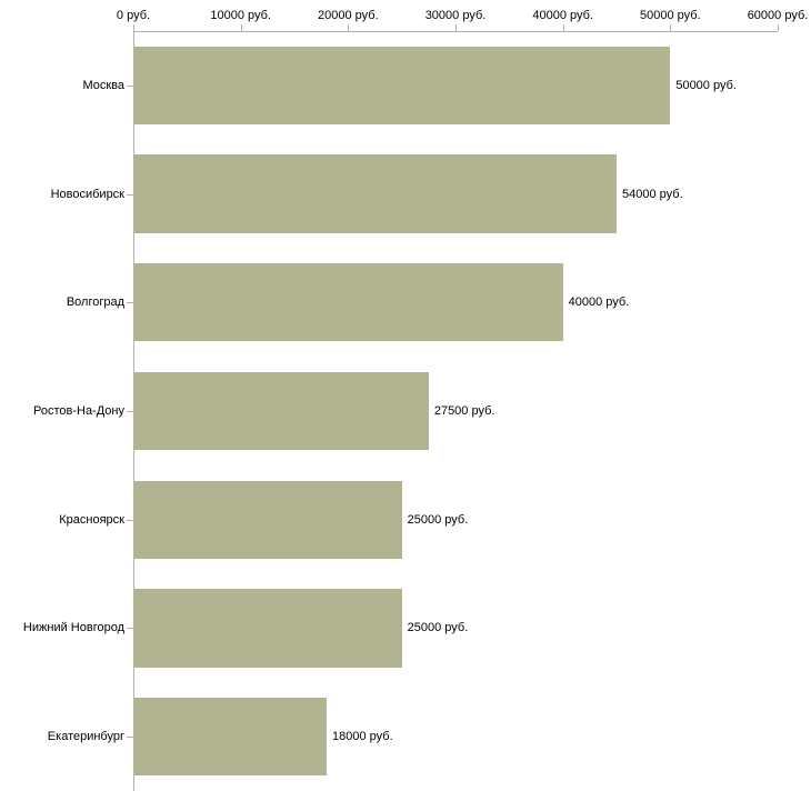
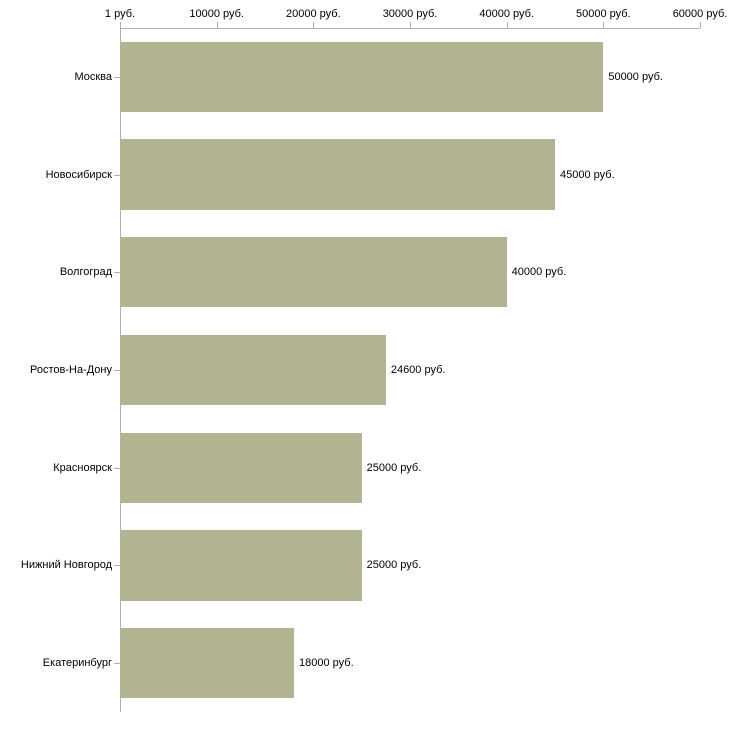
- 0 руб.
+ 1 руб.
  10000 руб.
  20000 руб.
  30000 руб.
  40000 руб.
  50000 руб.
  60000 руб.
  Москва
  Новосибирск
  Волгоград
  Ростов-На-Дону
  Красноярск
  Нижний Новгород
  Екатеринбург
  50000 руб.
- 54000 руб.
+ 45000 руб.
  40000 руб.
- 27500 руб.
+ 24600 руб.
  25000 руб.
  25000 руб.
  18000 руб.
